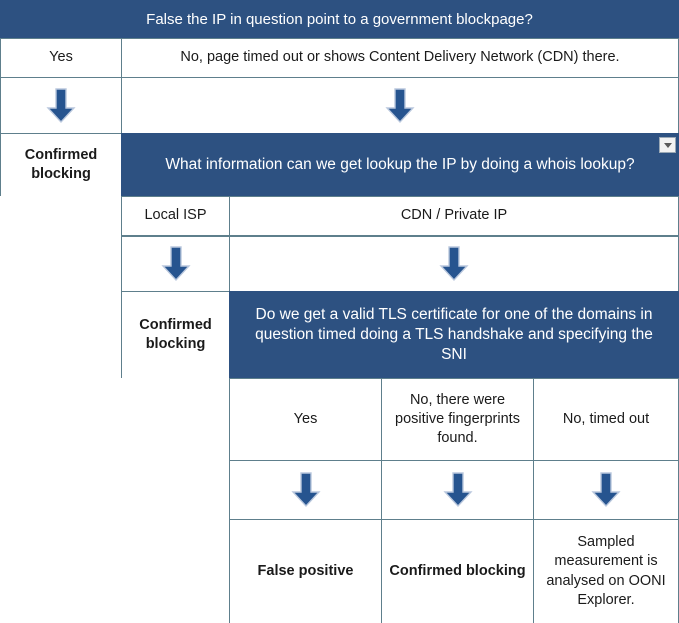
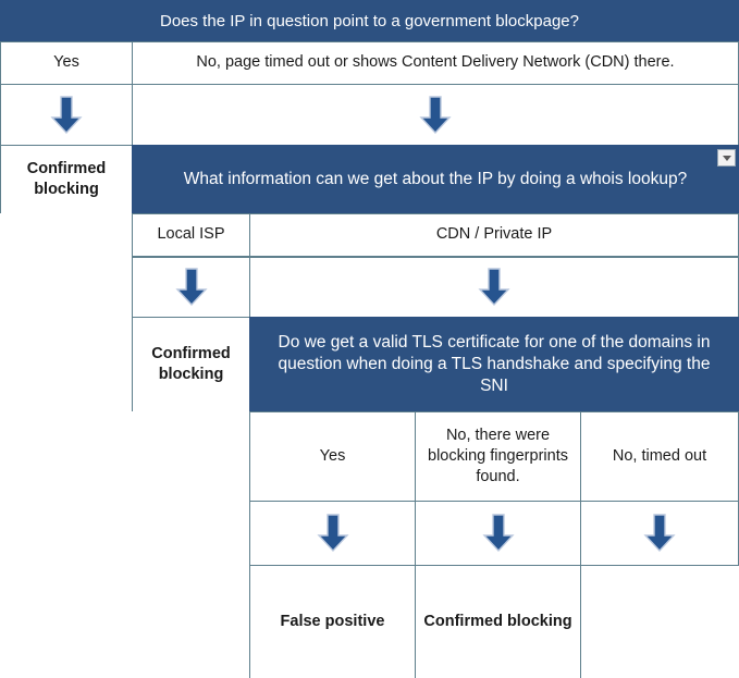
- False the IP in question point to a government blockpage?
+ Does the IP in question point to a government blockpage?
  Yes
  No, page timed out or shows Content Delivery Network (CDN) there.
  Confirmed blocking
- What information can we get lookup the IP by doing a whois lookup?
+ What information can we get about the IP by doing a whois lookup?
  Local ISP
  CDN / Private IP
  Confirmed blocking
- Do we get a valid TLS certificate for one of the domains in question timed doing a TLS handshake and specifying the SNI
+ Do we get a valid TLS certificate for one of the domains in question when doing a TLS handshake and specifying the SNI
  Yes
- No, there were positive fingerprints found.
+ No, there were blocking fingerprints found.
  No, timed out
  False positive
  Confirmed blocking
- Sampled measurement is analysed on OONI Explorer.
